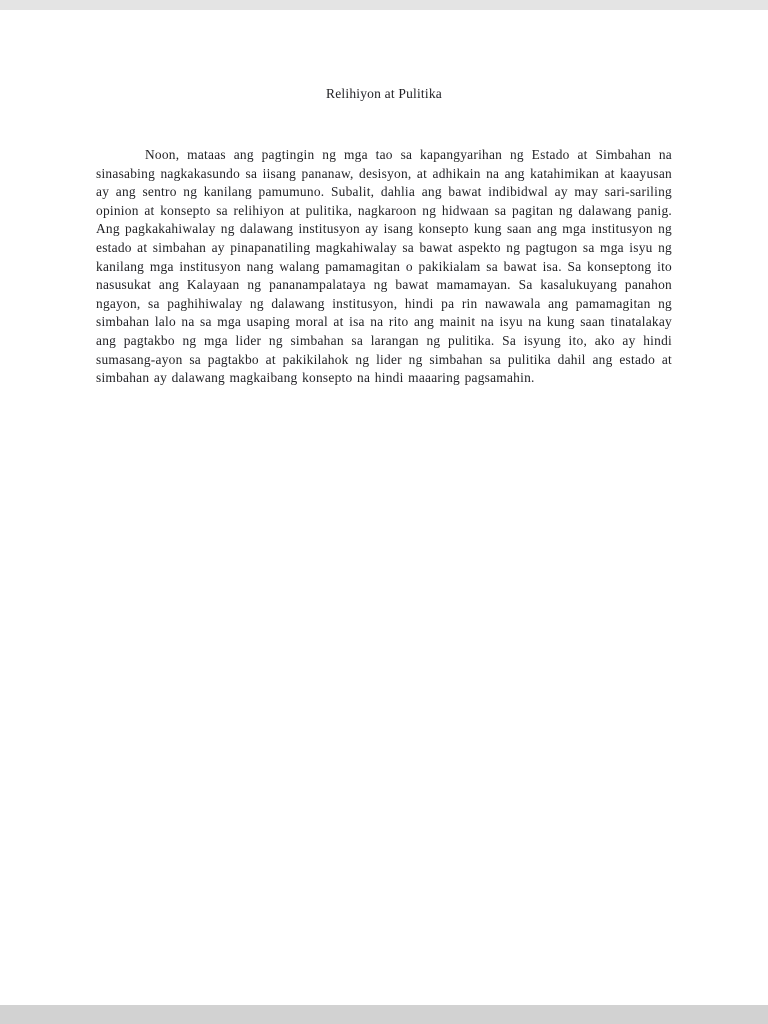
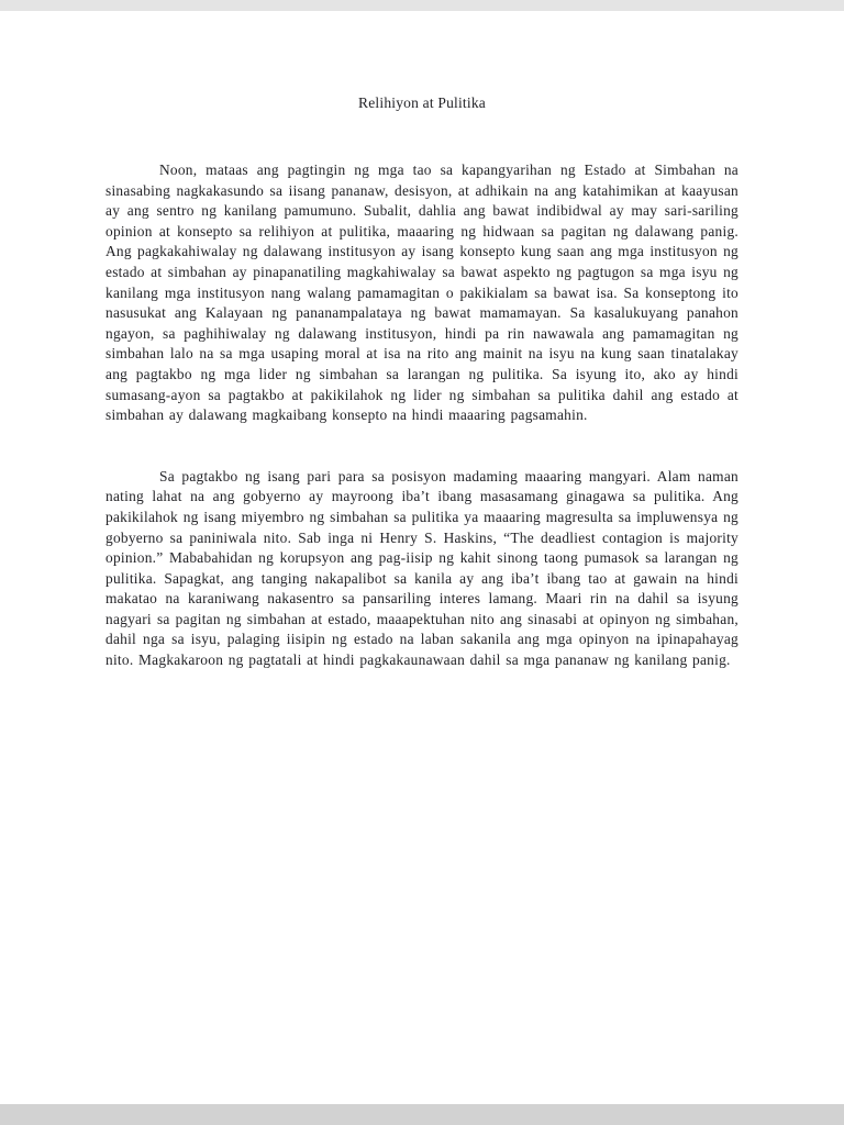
  Relihiyon at Pulitika
- Noon, mataas ang pagtingin ng mga tao sa kapangyarihan ng Estado at Simbahan na sinasabing nagkakasundo sa iisang pananaw, desisyon, at adhikain na ang katahimikan at kaayusan ay ang sentro ng kanilang pamumuno. Subalit, dahlia ang bawat indibidwal ay may sari-sariling opinion at konsepto sa relihiyon at pulitika, nagkaroon ng hidwaan sa pagitan ng dalawang panig. Ang pagkakahiwalay ng dalawang institusyon ay isang konsepto kung saan ang mga institusyon ng estado at simbahan ay pinapanatiling magkahiwalay sa bawat aspekto ng pagtugon sa mga isyu ng kanilang mga institusyon nang walang pamamagitan o pakikialam sa bawat isa. Sa konseptong ito nasusukat ang Kalayaan ng pananampalataya ng bawat mamamayan. Sa kasalukuyang panahon ngayon, sa paghihiwalay ng dalawang institusyon, hindi pa rin nawawala ang pamamagitan ng simbahan lalo na sa mga usaping moral at isa na rito ang mainit na isyu na kung saan tinatalakay ang pagtakbo ng mga lider ng simbahan sa larangan ng pulitika. Sa isyung ito, ako ay hindi sumasang-ayon sa pagtakbo at pakikilahok ng lider ng simbahan sa pulitika dahil ang estado at simbahan ay dalawang magkaibang konsepto na hindi maaaring pagsamahin.
+ Noon, mataas ang pagtingin ng mga tao sa kapangyarihan ng Estado at Simbahan na sinasabing nagkakasundo sa iisang pananaw, desisyon, at adhikain na ang katahimikan at kaayusan ay ang sentro ng kanilang pamumuno. Subalit, dahlia ang bawat indibidwal ay may sari-sariling opinion at konsepto sa relihiyon at pulitika, maaaring ng hidwaan sa pagitan ng dalawang panig. Ang pagkakahiwalay ng dalawang institusyon ay isang konsepto kung saan ang mga institusyon ng estado at simbahan ay pinapanatiling magkahiwalay sa bawat aspekto ng pagtugon sa mga isyu ng kanilang mga institusyon nang walang pamamagitan o pakikialam sa bawat isa. Sa konseptong ito nasusukat ang Kalayaan ng pananampalataya ng bawat mamamayan. Sa kasalukuyang panahon ngayon, sa paghihiwalay ng dalawang institusyon, hindi pa rin nawawala ang pamamagitan ng simbahan lalo na sa mga usaping moral at isa na rito ang mainit na isyu na kung saan tinatalakay ang pagtakbo ng mga lider ng simbahan sa larangan ng pulitika. Sa isyung ito, ako ay hindi sumasang-ayon sa pagtakbo at pakikilahok ng lider ng simbahan sa pulitika dahil ang estado at simbahan ay dalawang magkaibang konsepto na hindi maaaring pagsamahin.
+ Sa pagtakbo ng isang pari para sa posisyon madaming maaaring mangyari. Alam naman nating lahat na ang gobyerno ay mayroong iba’t ibang masasamang ginagawa sa pulitika. Ang pakikilahok ng isang miyembro ng simbahan sa pulitika ya maaaring magresulta sa impluwensya ng gobyerno sa paniniwala nito. Sab inga ni Henry S. Haskins, “The deadliest contagion is majority opinion.” Mababahidan ng korupsyon ang pag-iisip ng kahit sinong taong pumasok sa larangan ng pulitika. Sapagkat, ang tanging nakapalibot sa kanila ay ang iba’t ibang tao at gawain na hindi makatao na karaniwang nakasentro sa pansariling interes lamang. Maari rin na dahil sa isyung nagyari sa pagitan ng simbahan at estado, maaapektuhan nito ang sinasabi at opinyon ng simbahan, dahil nga sa isyu, palaging iisipin ng estado na laban sakanila ang mga opinyon na ipinapahayag nito. Magkakaroon ng pagtatali at hindi pagkakaunawaan dahil sa mga pananaw ng kanilang panig.
